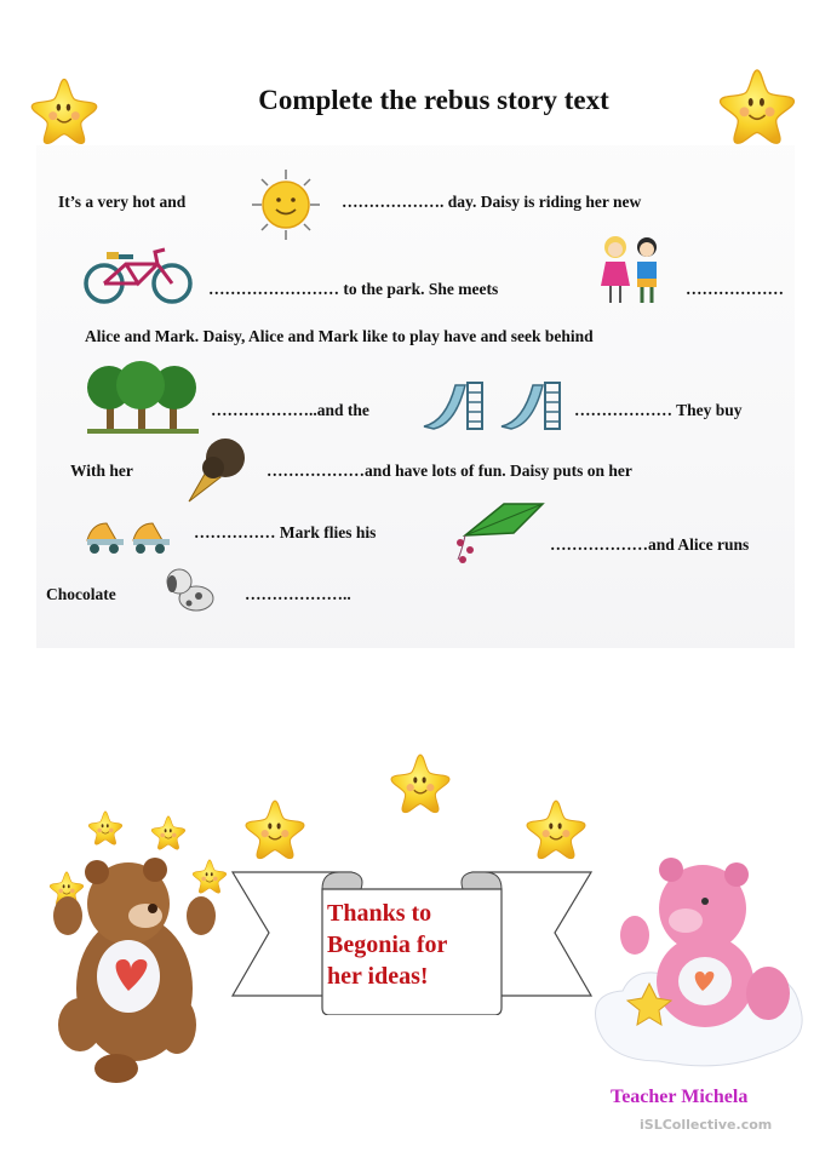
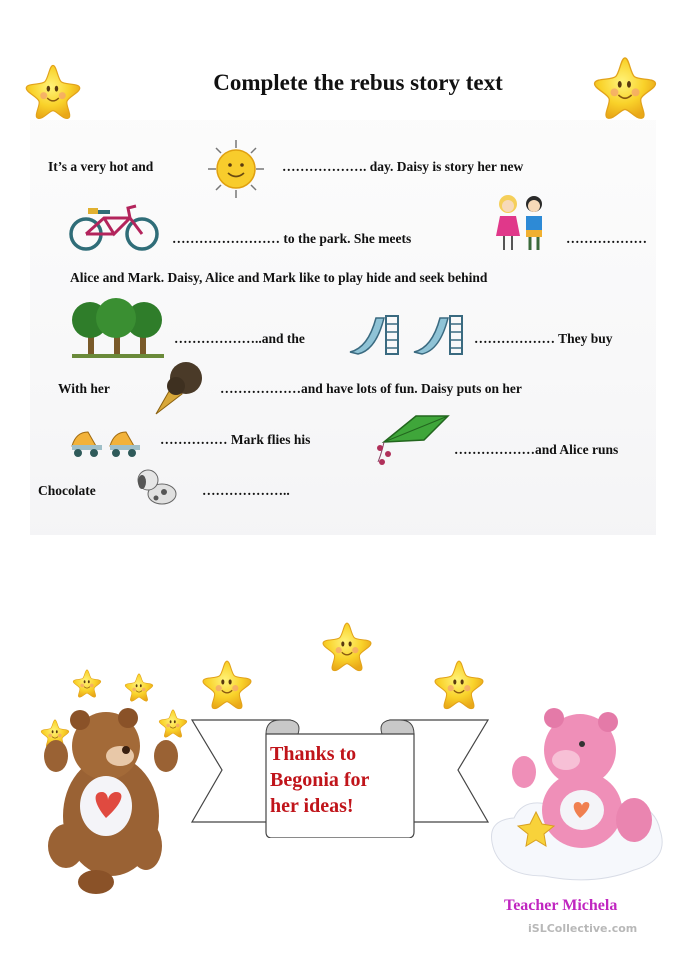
  Complete the rebus story text
  It’s a very hot and
- ………………. day. Daisy is riding her new
+ ………………. day. Daisy is story her new
  …………………… to the park. She meets
  ………………
- Alice and Mark. Daisy, Alice and Mark like to play have and seek behind
+ Alice and Mark. Daisy, Alice and Mark like to play hide and seek behind
  ………………..and the
  ……………… They buy
  With her
  ………………and have lots of fun. Daisy puts on her
  …………… Mark flies his
  ………………and Alice runs
  Chocolate
  ………………..
  Thanks to
  Begonia for
  her ideas!
  Teacher Michela
  iSLCollective.com
